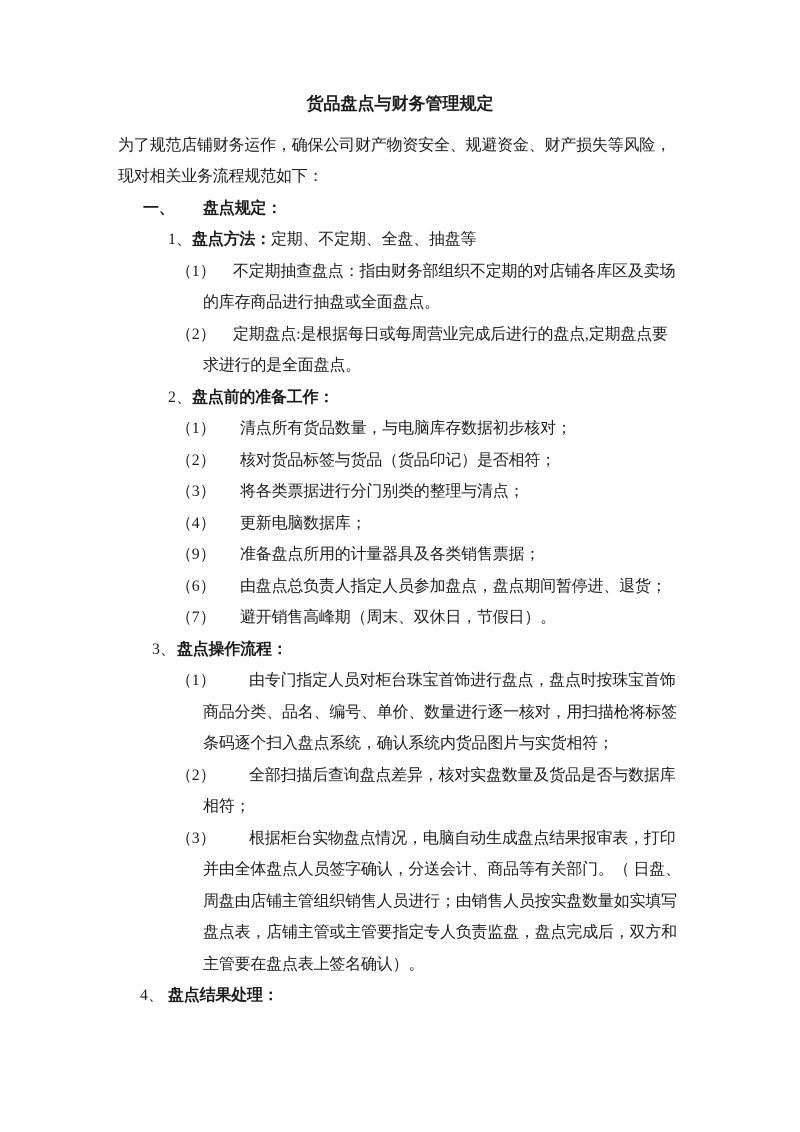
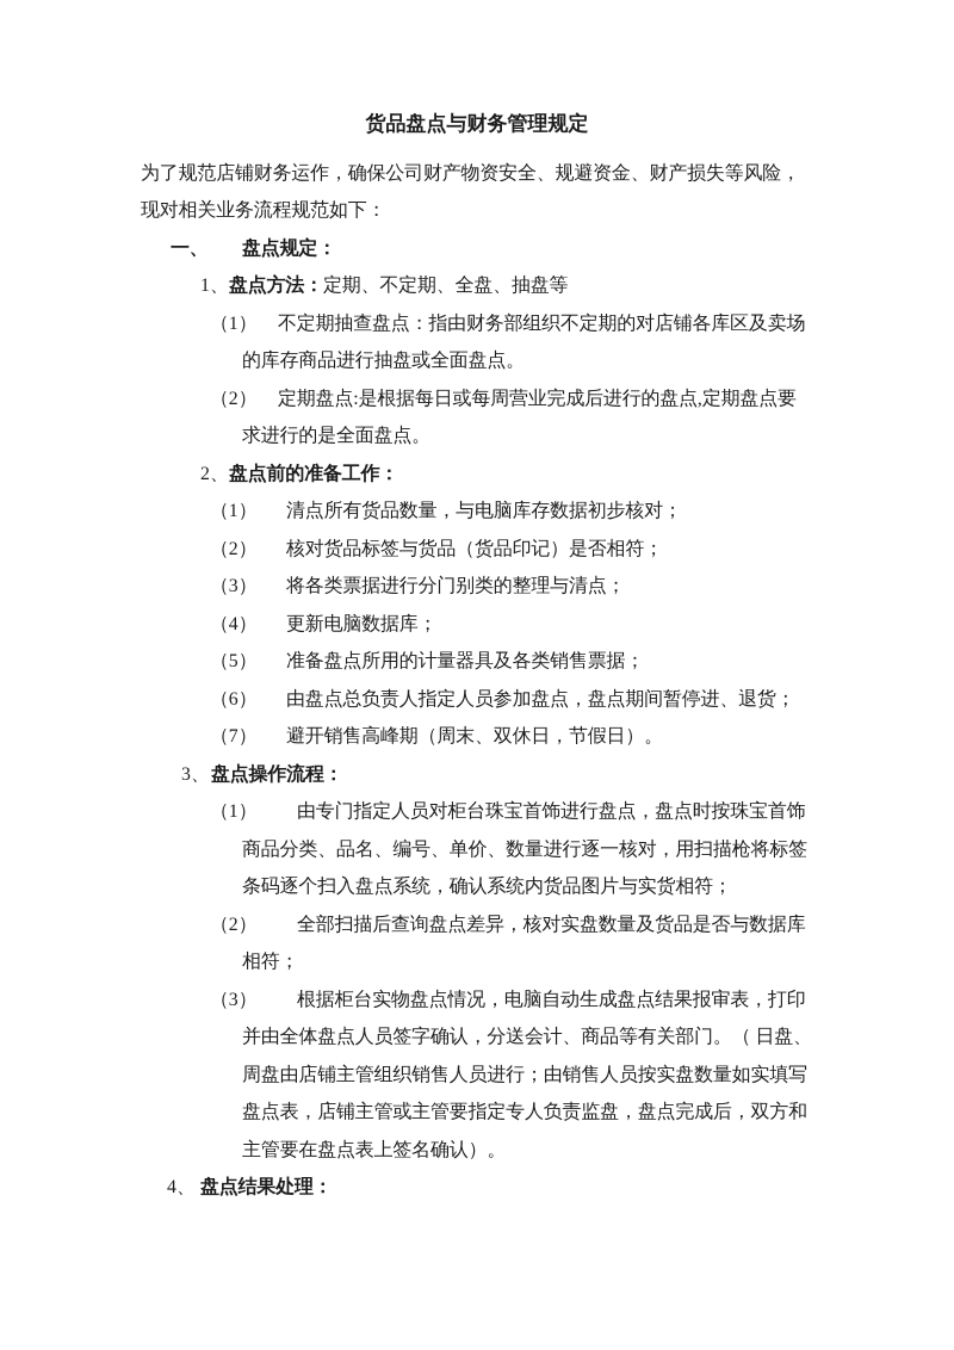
  货品盘点与财务管理规定
  为了规范店铺财务运作，确保公司财产物资安全、规避资金、财产损失等风险，现对相关业务流程规范如下：
  一、 盘点规定：
  1、盘点方法：定期、不定期、全盘、抽盘等
  （1） 不定期抽查盘点：指由财务部组织不定期的对店铺各库区及卖场 的库存商品进行抽盘或全面盘点。
  （2） 定期盘点:是根据每日或每周营业完成后进行的盘点,定期盘点要求进行的是全面盘点。
  2、盘点前的准备工作：
  （1） 清点所有货品数量，与电脑库存数据初步核对；
  （2） 核对货品标签与货品（货品印记）是否相符；
  （3） 将各类票据进行分门别类的整理与清点；
  （4） 更新电脑数据库；
- （9） 准备盘点所用的计量器具及各类销售票据；
+ （5） 准备盘点所用的计量器具及各类销售票据；
  （6） 由盘点总负责人指定人员参加盘点，盘点期间暂停进、退货；
  （7） 避开销售高峰期（周末、双休日，节假日）。
  3、盘点操作流程：
  （1） 由专门指定人员对柜台珠宝首饰进行盘点，盘点时按珠宝首饰商品分类、品名、编号、单价、数量进行逐一核对，用扫描枪将标签条码逐个扫入盘点系统，确认系统内货品图片与实货相符；
  （2） 全部扫描后查询盘点差异，核对实盘数量及货品是否与数据库相符；
  （3） 根据柜台实物盘点情况，电脑自动生成盘点结果报审表，打印并由全体盘点人员签字确认，分送会计、商品等有关部门。（ 日盘、周盘由店铺主管组织销售人员进行；由销售人员按实盘数量如实填写盘点表，店铺主管或主管要指定专人负责监盘，盘点完成后，双方和主管要在盘点表上签名确认）。
  4、 盘点结果处理：
